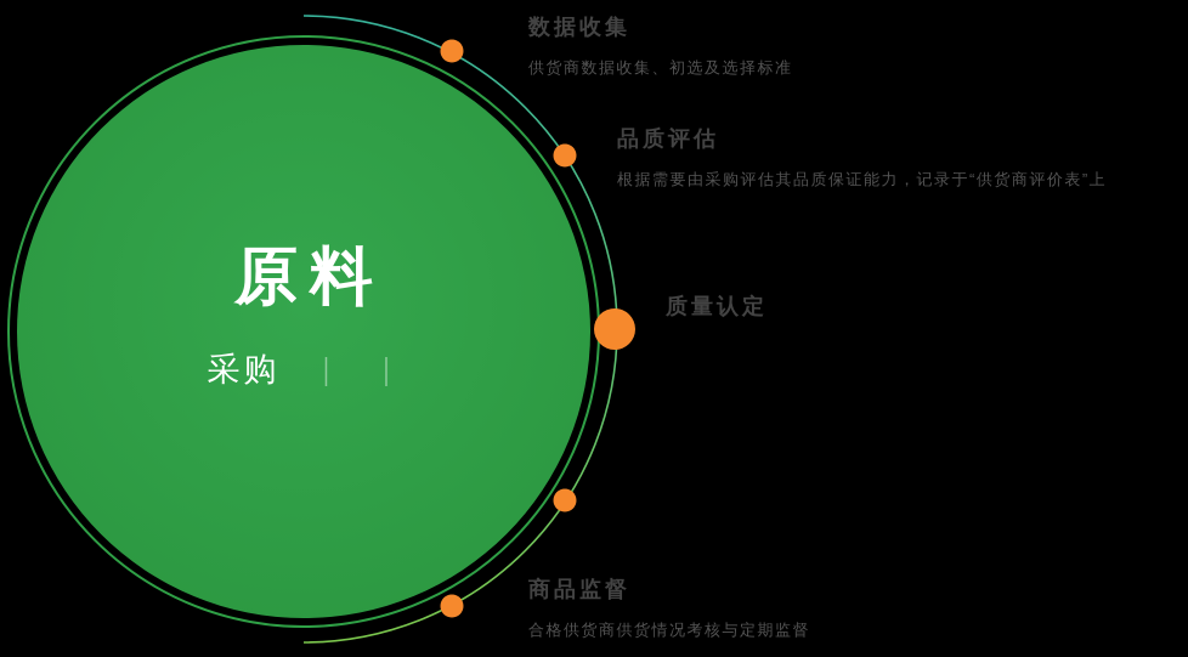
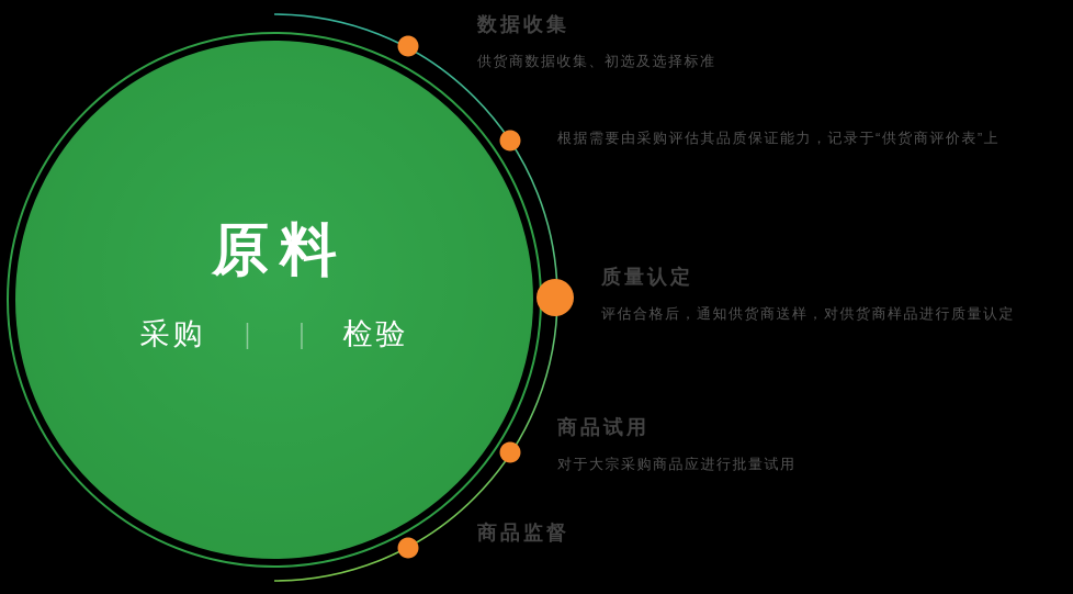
  原料
  采购
  ｜
  ｜
+ 检验
  数据收集
  供货商数据收集、初选及选择标准
- 品质评估
  根据需要由采购评估其品质保证能力，记录于“供货商评价表”上
  质量认定
+ 评估合格后，通知供货商送样，对供货商样品进行质量认定
+ 商品试用
+ 对于大宗采购商品应进行批量试用
  商品监督
- 合格供货商供货情况考核与定期监督
